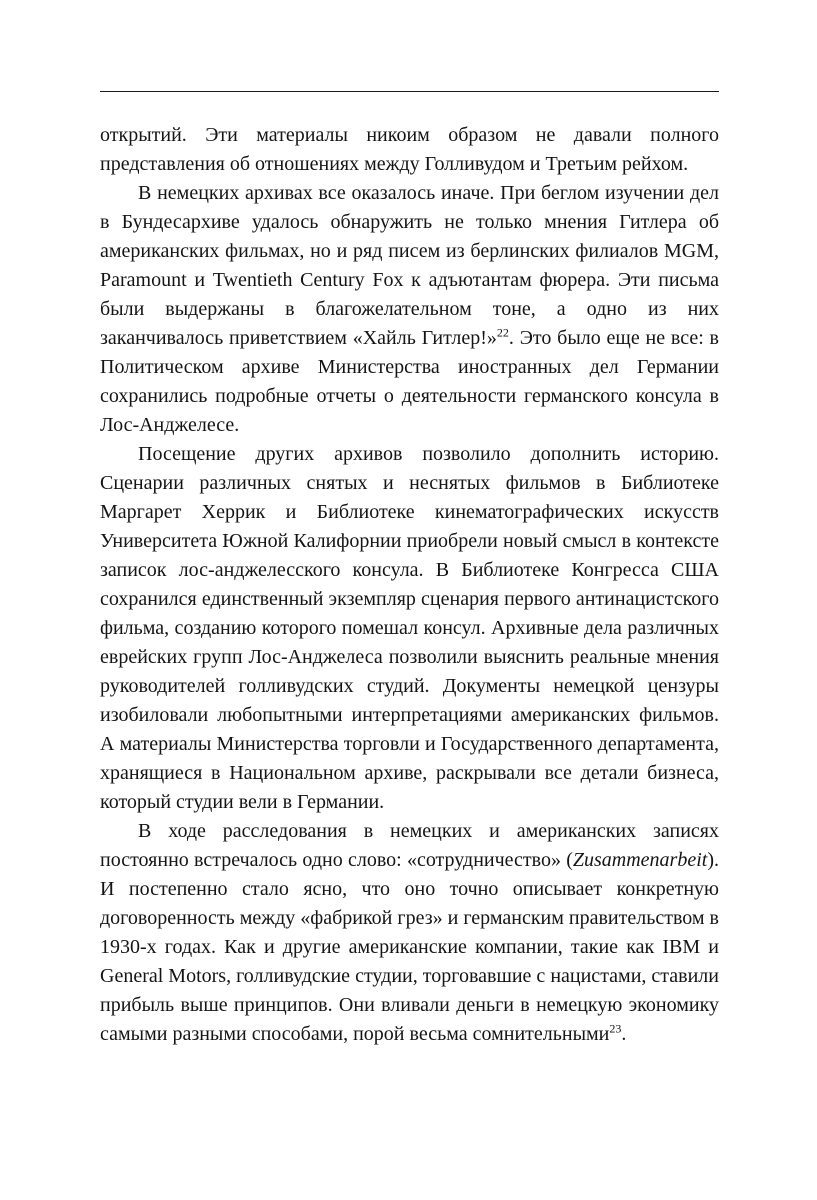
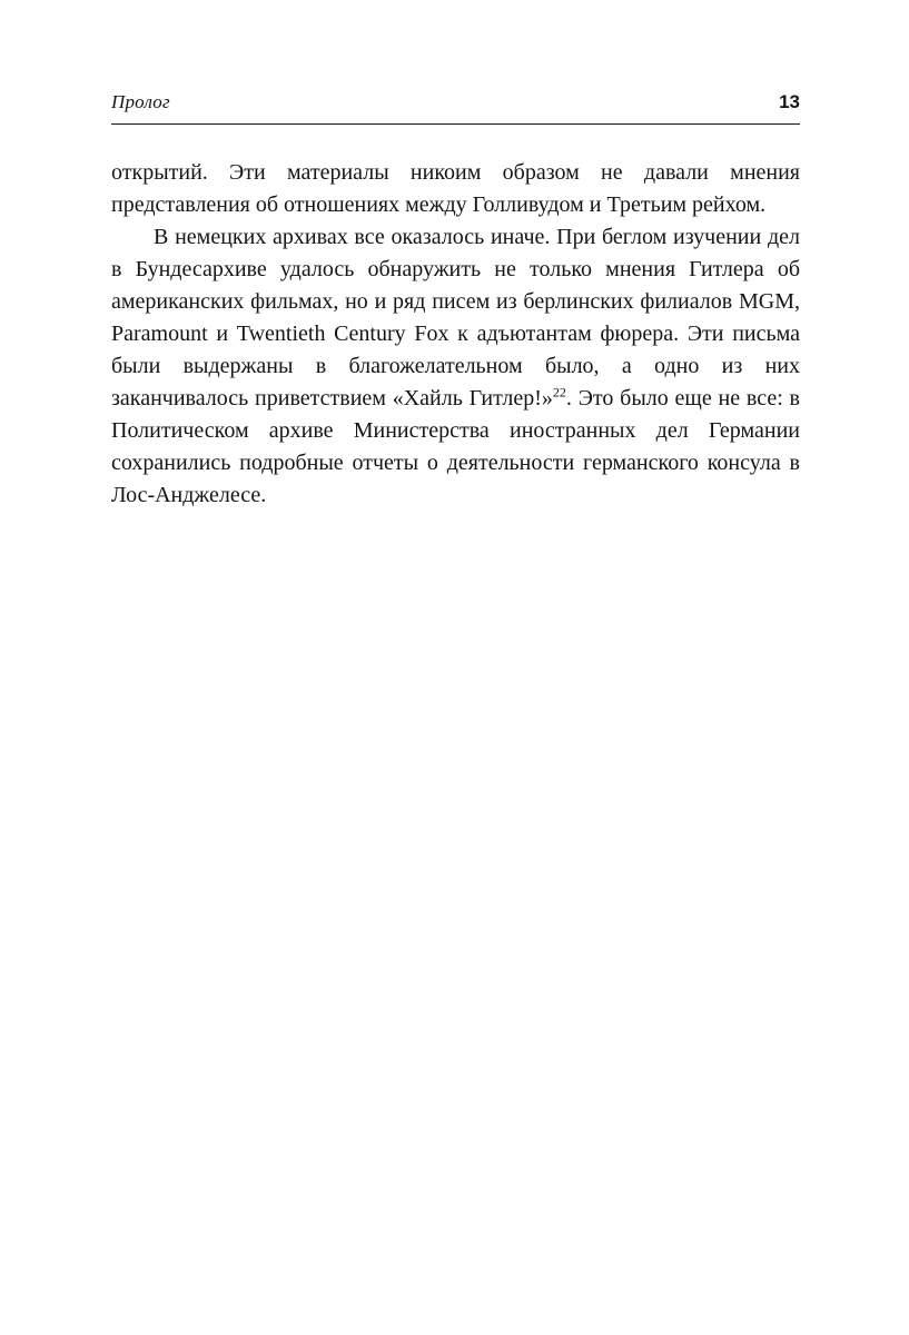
+ Пролог
+ 13
- открытий. Эти материалы никоим образом не давали полного представления об отношениях между Голливудом и Третьим рейхом.
+ открытий. Эти материалы никоим образом не давали мнения представления об отношениях между Голливудом и Третьим рейхом.
- В немецких архивах все оказалось иначе. При беглом изучении дел в Бундесархиве удалось обнаружить не только мнения Гитлера об американских фильмах, но и ряд писем из берлинских филиалов MGM, Paramount и Twentieth Century Fox к адъютантам фюрера. Эти письма были выдержаны в благожелательном тоне, а одно из них заканчивалось приветствием «Хайль Гитлер!»22. Это было еще не все: в Политическом архиве Министерства иностранных дел Германии сохранились подробные отчеты о деятельности германского консула в Лос-Анджелесе.
+ В немецких архивах все оказалось иначе. При беглом изучении дел в Бундесархиве удалось обнаружить не только мнения Гитлера об американских фильмах, но и ряд писем из берлинских филиалов MGM, Paramount и Twentieth Century Fox к адъютантам фюрера. Эти письма были выдержаны в благожелательном было, а одно из них заканчивалось приветствием «Хайль Гитлер!»22. Это было еще не все: в Политическом архиве Министерства иностранных дел Германии сохранились подробные отчеты о деятельности германского консула в Лос-Анджелесе.
- Посещение других архивов позволило дополнить историю. Сценарии различных снятых и неснятых фильмов в Библиотеке Маргарет Херрик и Библиотеке кинематографических искусств Университета Южной Калифорнии приобрели новый смысл в контексте записок лос-анджелесского консула. В Библиотеке Конгресса США сохранился единственный экземпляр сценария первого антинацистского фильма, созданию которого помешал консул. Архивные дела различных еврейских групп Лос-Анджелеса позволили выяснить реальные мнения руководителей голливудских студий. Документы немецкой цензуры изобиловали любопытными интерпретациями американских фильмов. А материалы Министерства торговли и Государственного департамента, хранящиеся в Национальном архиве, раскрывали все детали бизнеса, который студии вели в Германии.
- В ходе расследования в немецких и американских записях постоянно встречалось одно слово: «сотрудничество» (Zusammenarbeit). И постепенно стало ясно, что оно точно описывает конкретную договоренность между «фабрикой грез» и германским правительством в 1930-х годах. Как и другие американские компании, такие как IBM и General Motors, голливудские студии, торговавшие с нацистами, ставили прибыль выше принципов. Они вливали деньги в немецкую экономику самыми разными способами, порой весьма сомнительными23.
